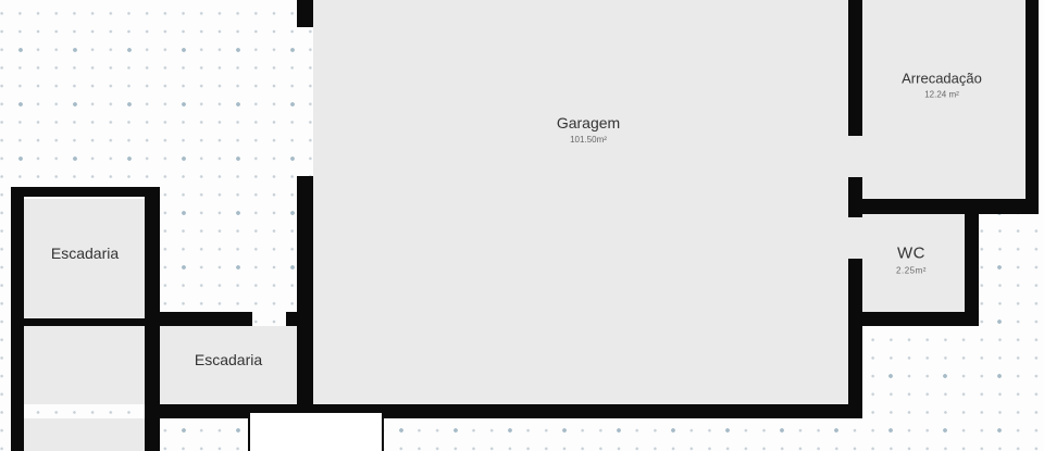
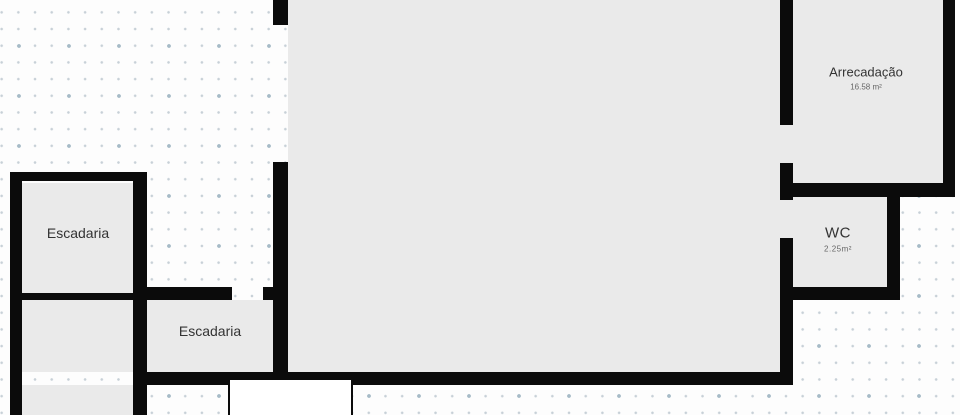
- Garagem
- 101.50m²
  Arrecadação
- 12.24 m²
+ 16.58 m²
  WC
  2.25m²
  Escadaria
  Escadaria
